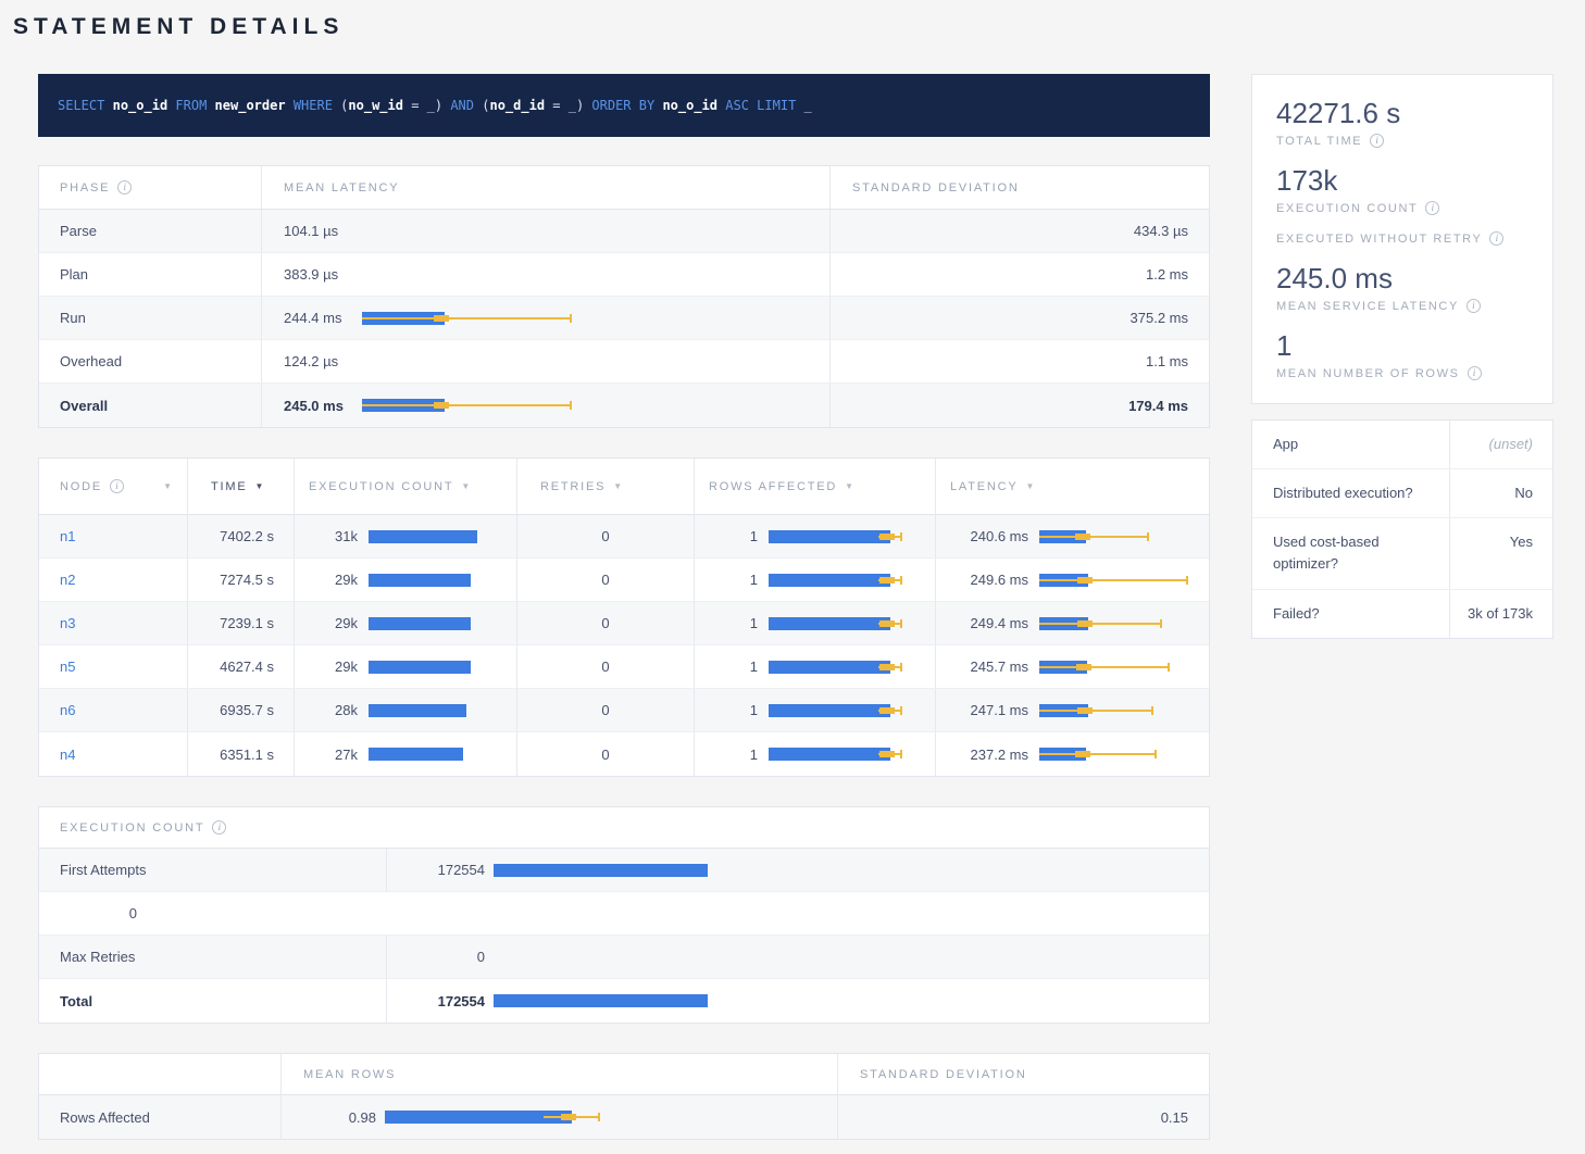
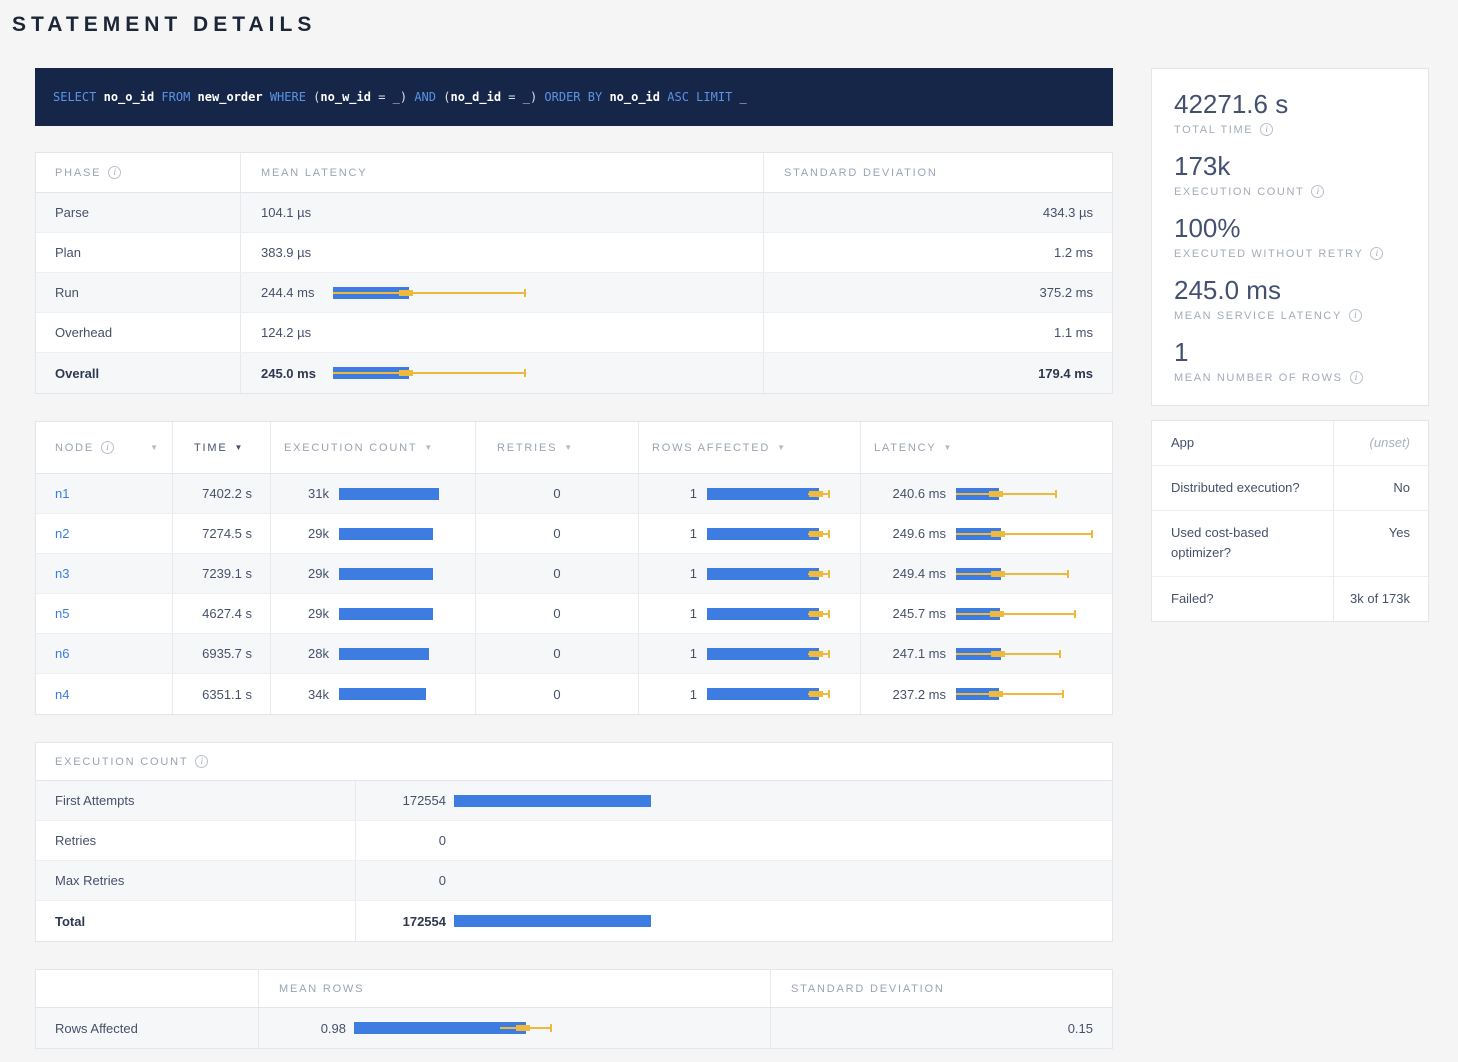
  STATEMENT DETAILS
  SELECT no_o_id FROM new_order WHERE (no_w_id = _) AND (no_d_id = _) ORDER BY no_o_id ASC LIMIT _
  PHASE
  i
  MEAN LATENCY
  STANDARD DEVIATION
  Parse
  104.1 µs
  434.3 µs
  Plan
  383.9 µs
  1.2 ms
  Run
  244.4 ms
  375.2 ms
  Overhead
  124.2 µs
  1.1 ms
  Overall
  245.0 ms
  179.4 ms
  NODE
  i
  ▼
  TIME
  ▼
  EXECUTION COUNT
  ▼
  RETRIES
  ▼
  ROWS AFFECTED
  ▼
  LATENCY
  ▼
  n1
  7402.2 s
  31k
  0
  1
  240.6 ms
  n2
  7274.5 s
  29k
  0
  1
  249.6 ms
  n3
  7239.1 s
  29k
  0
  1
  249.4 ms
  n5
  4627.4 s
  29k
  0
  1
  245.7 ms
  n6
  6935.7 s
  28k
  0
  1
  247.1 ms
  n4
  6351.1 s
- 27k
+ 34k
  0
  1
  237.2 ms
  EXECUTION COUNT
  i
  First Attempts
  172554
+ Retries
  0
  Max Retries
  0
  Total
  172554
  MEAN ROWS
  STANDARD DEVIATION
  Rows Affected
  0.98
  0.15
  42271.6 s
  TOTAL TIME
  i
  173k
  EXECUTION COUNT
  i
+ 100%
  EXECUTED WITHOUT RETRY
  i
  245.0 ms
  MEAN SERVICE LATENCY
  i
  1
  MEAN NUMBER OF ROWS
  i
  App
  (unset)
  Distributed execution?
  No
  Used cost-based optimizer?
  Yes
  Failed?
  3k of 173k
